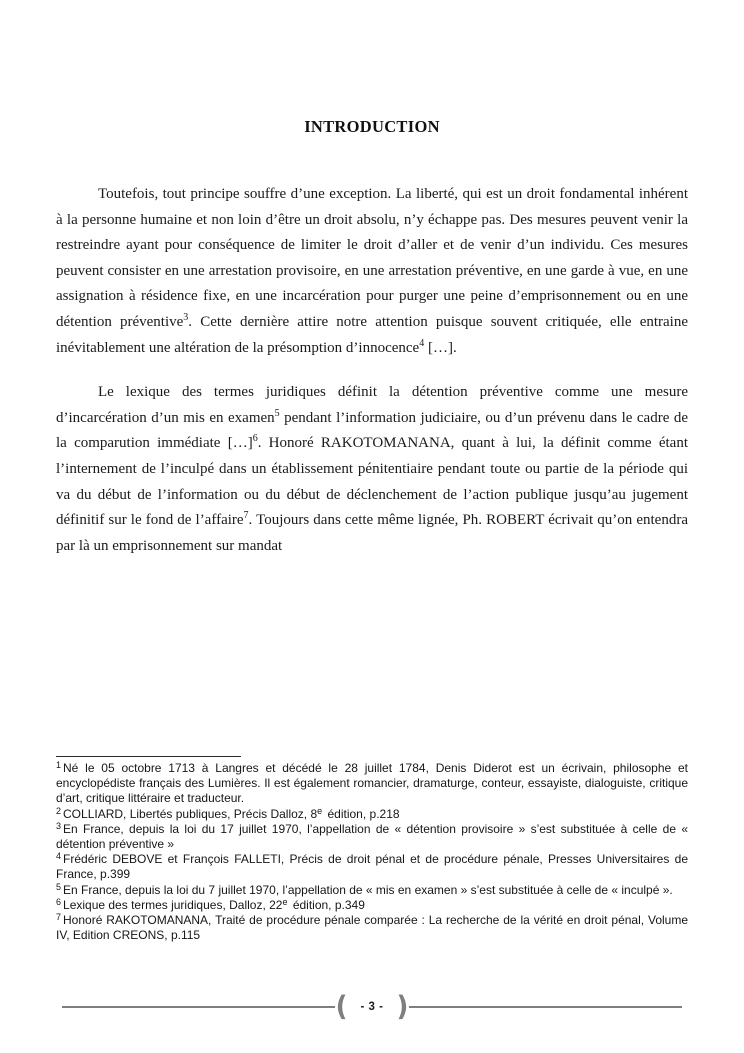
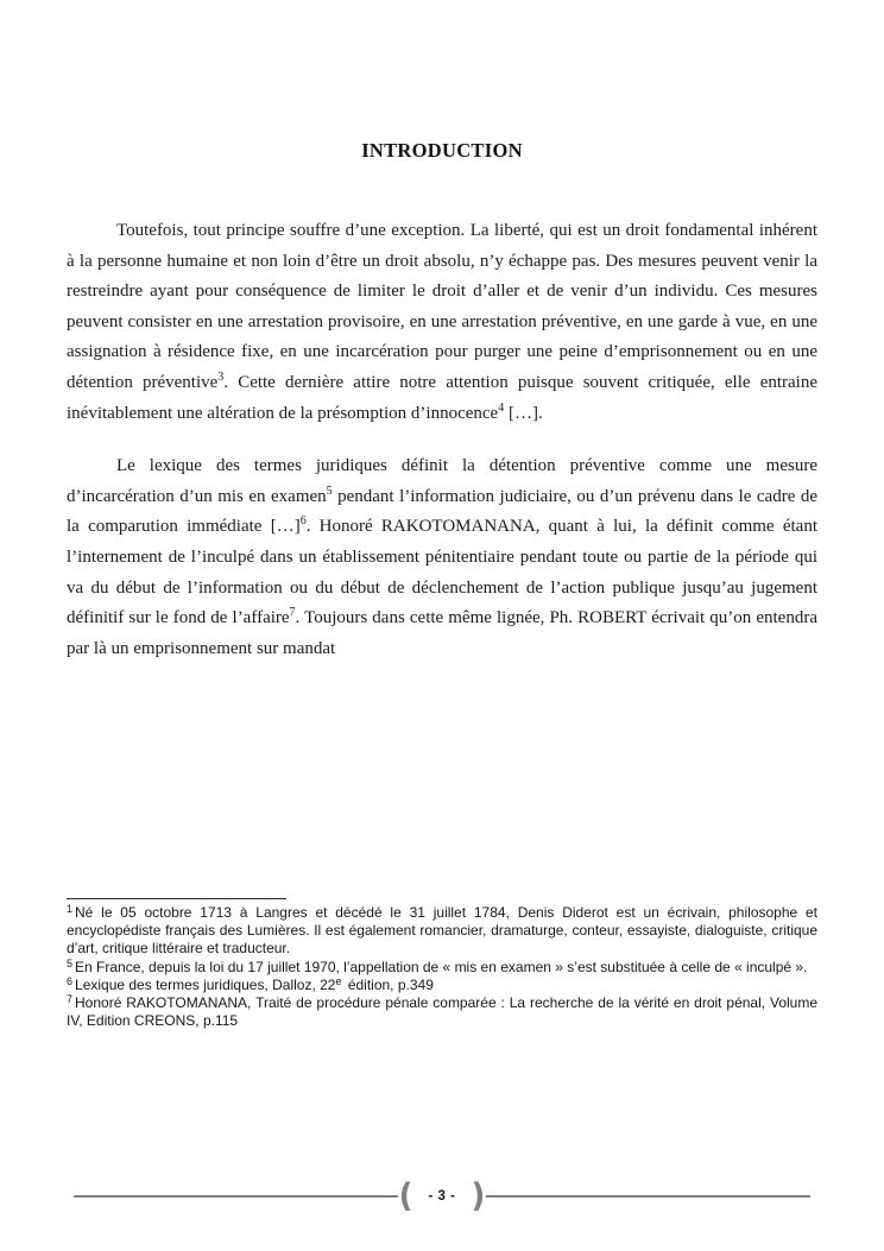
  INTRODUCTION
  Toutefois, tout principe souffre d’une exception. La liberté, qui est un droit fondamental inhérent à la personne humaine et non loin d’être un droit absolu, n’y échappe pas. Des mesures peuvent venir la restreindre ayant pour conséquence de limiter le droit d’aller et de venir d’un individu. Ces mesures peuvent consister en une arrestation provisoire, en une arrestation préventive, en une garde à vue, en une assignation à résidence fixe, en une incarcération pour purger une peine d’emprisonnement ou en une détention préventive3. Cette dernière attire notre attention puisque souvent critiquée, elle entraine inévitablement une altération de la présomption d’innocence4 […].
  Le lexique des termes juridiques définit la détention préventive comme une mesure d’incarcération d’un mis en examen5 pendant l’information judiciaire, ou d’un prévenu dans le cadre de la comparution immédiate […]6. Honoré RAKOTOMANANA, quant à lui, la définit comme étant l’internement de l’inculpé dans un établissement pénitentiaire pendant toute ou partie de la période qui va du début de l’information ou du début de déclenchement de l’action publique jusqu’au jugement définitif sur le fond de l’affaire7. Toujours dans cette même lignée, Ph. ROBERT écrivait qu’on entendra par là un emprisonnement sur mandat
- 1 Né le 05 octobre 1713 à Langres et décédé le 28 juillet 1784, Denis Diderot est un écrivain, philosophe et encyclopédiste français des Lumières. Il est également romancier, dramaturge, conteur, essayiste, dialoguiste, critique d’art, critique littéraire et traducteur.
+ 1 Né le 05 octobre 1713 à Langres et décédé le 31 juillet 1784, Denis Diderot est un écrivain, philosophe et encyclopédiste français des Lumières. Il est également romancier, dramaturge, conteur, essayiste, dialoguiste, critique d’art, critique littéraire et traducteur.
- 2 COLLIARD, Libertés publiques, Précis Dalloz, 8e édition, p.218
- 3 En France, depuis la loi du 17 juillet 1970, l’appellation de « détention provisoire » s’est substituée à celle de « détention préventive »
- 4 Frédéric DEBOVE et François FALLETI, Précis de droit pénal et de procédure pénale, Presses Universitaires de France, p.399
- 5 En France, depuis la loi du 7 juillet 1970, l’appellation de « mis en examen » s’est substituée à celle de « inculpé ».
+ 5 En France, depuis la loi du 17 juillet 1970, l’appellation de « mis en examen » s’est substituée à celle de « inculpé ».
  6 Lexique des termes juridiques, Dalloz, 22e édition, p.349
  7 Honoré RAKOTOMANANA, Traité de procédure pénale comparée : La recherche de la vérité en droit pénal, Volume IV, Edition CREONS, p.115
  (
  - 3 -
  )
